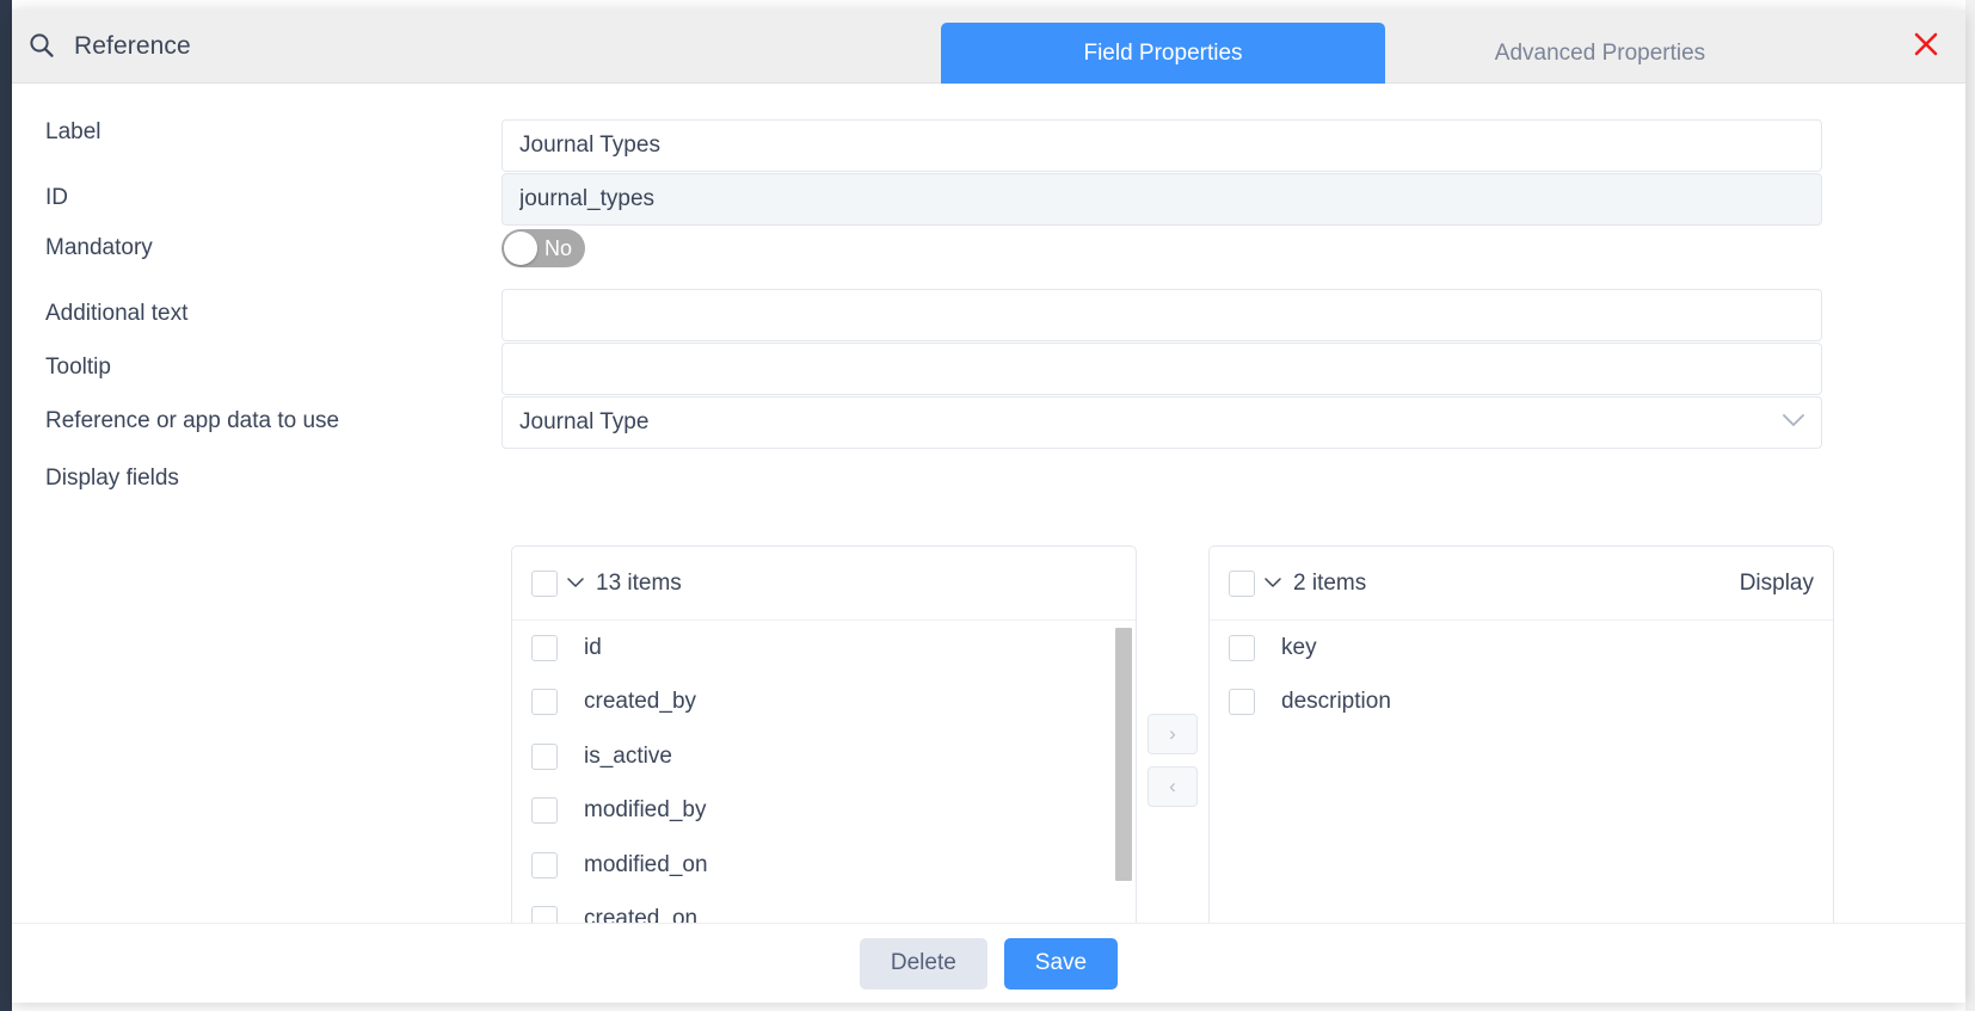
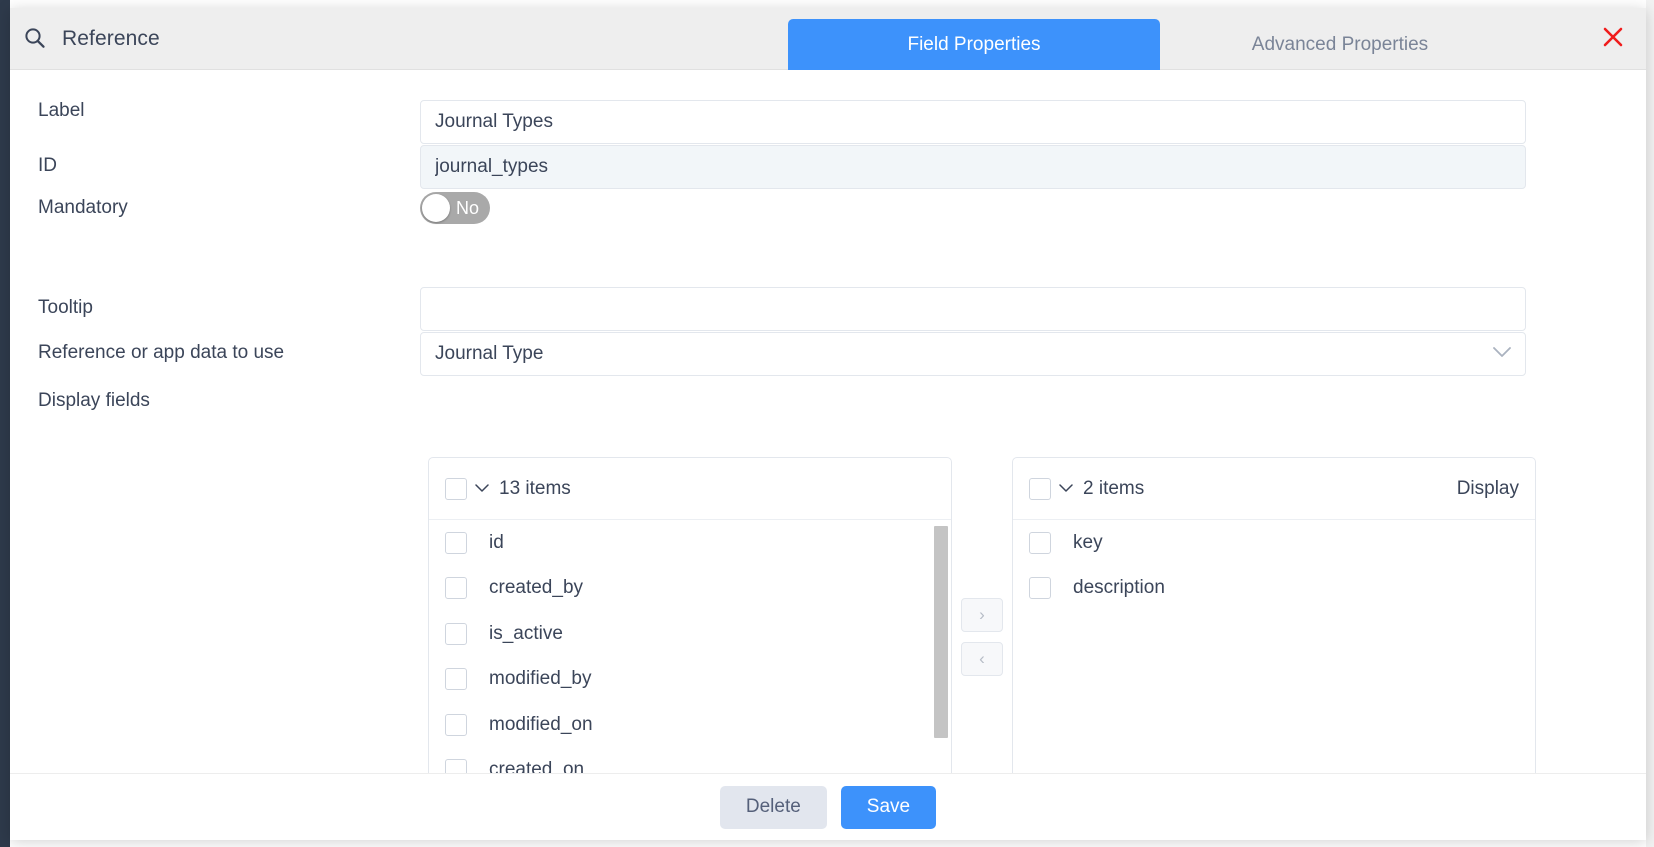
  Reference
  Field Properties
  Advanced Properties
  Label
  Journal Types
  ID
  journal_types
  Mandatory
  No
- Additional text
  Tooltip
  Reference or app data to use
  Journal Type
  Display fields
  13 items
  id
  created_by
  is_active
  modified_by
  modified_on
  created_on
  ›
  ‹
  2 items
  Display
  key
  description
  Delete
  Save
